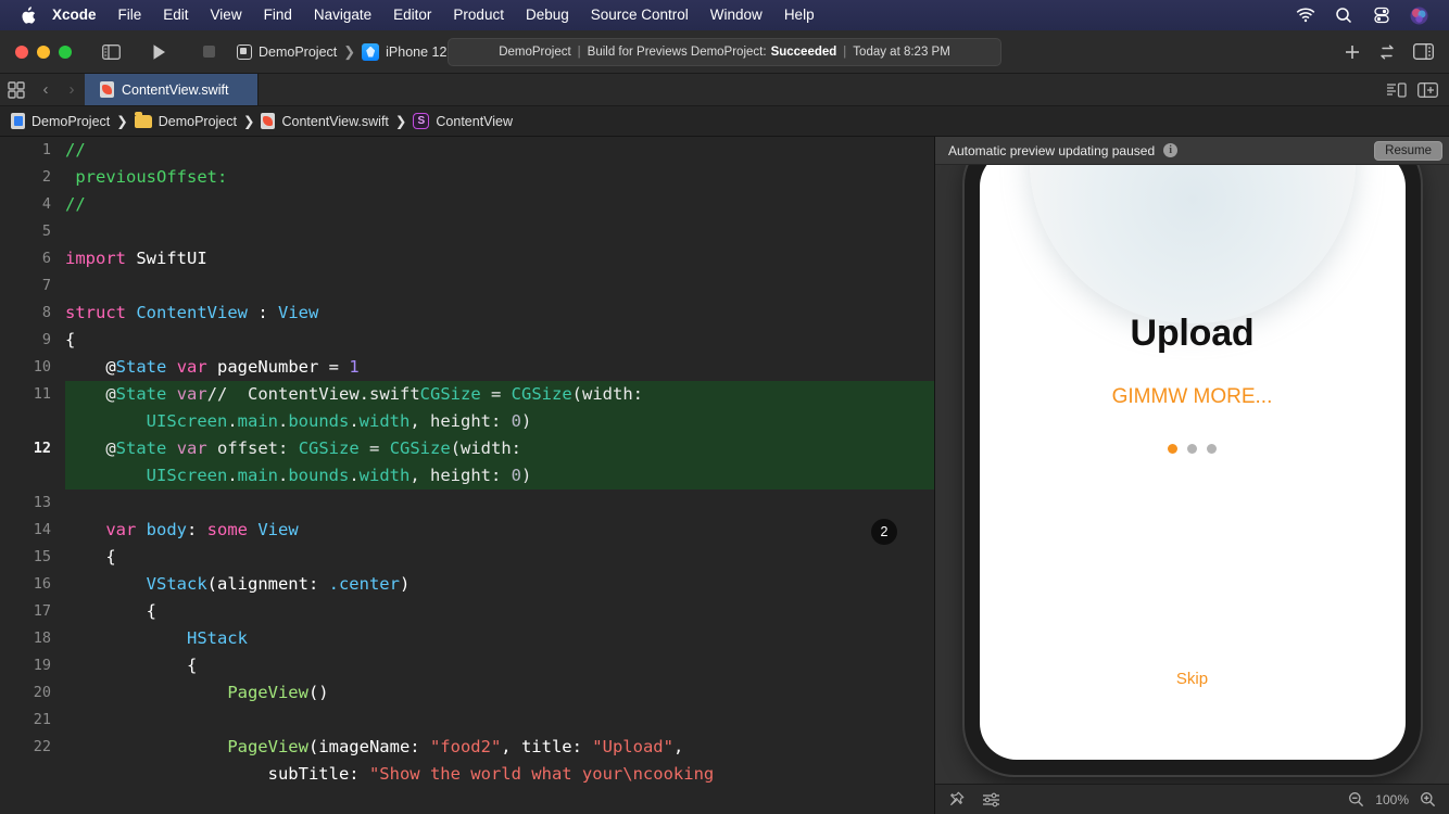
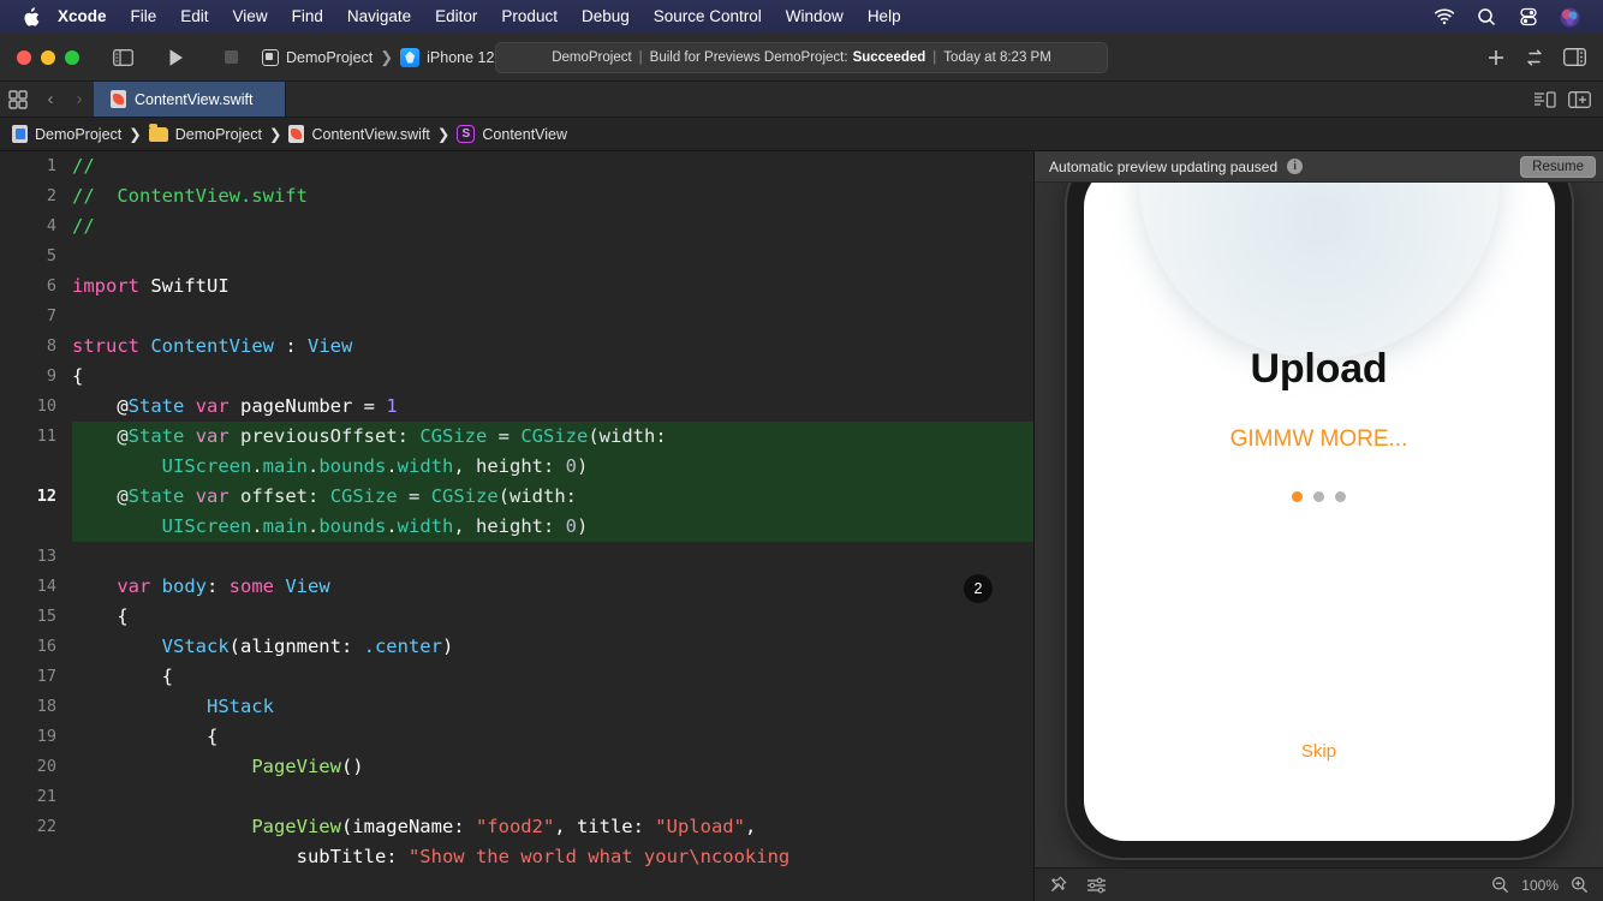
  Xcode
  File
  Edit
  View
  Find
  Navigate
  Editor
  Product
  Debug
  Source Control
  Window
  Help
  DemoProject
  ❯
  iPhone 12
  DemoProject
  |
  Build for Previews DemoProject:
  Succeeded
  |
  Today at 8:23 PM
  ‹
  ›
  ContentView.swift
  DemoProject
  ❯
  DemoProject
  ❯
  ContentView.swift
  ❯
  S
  ContentView
  1
  //
  2
- previousOffset:
+ // ContentView.swift
  4
  //
  5
  6
  import SwiftUI
  7
  8
  struct ContentView : View
  9
  {
  10
  @State var pageNumber = 1
  11
- @State var// ContentView.swiftCGSize = CGSize(width:
+ @State var previousOffset: CGSize = CGSize(width:
  UIScreen.main.bounds.width, height: 0)
  12
  @State var offset: CGSize = CGSize(width:
  UIScreen.main.bounds.width, height: 0)
  13
  14
  var body: some View
  15
  {
  16
  VStack(alignment: .center)
  17
  {
  18
  HStack
  19
  {
  20
  PageView()
  21
  22
  PageView(imageName: "food2", title: "Upload",
  subTitle: "Show the world what your\ncooking
  2
  Automatic preview updating paused
  i
  Resume
  Upload
  GIMMW MORE...
  Skip
  100%
